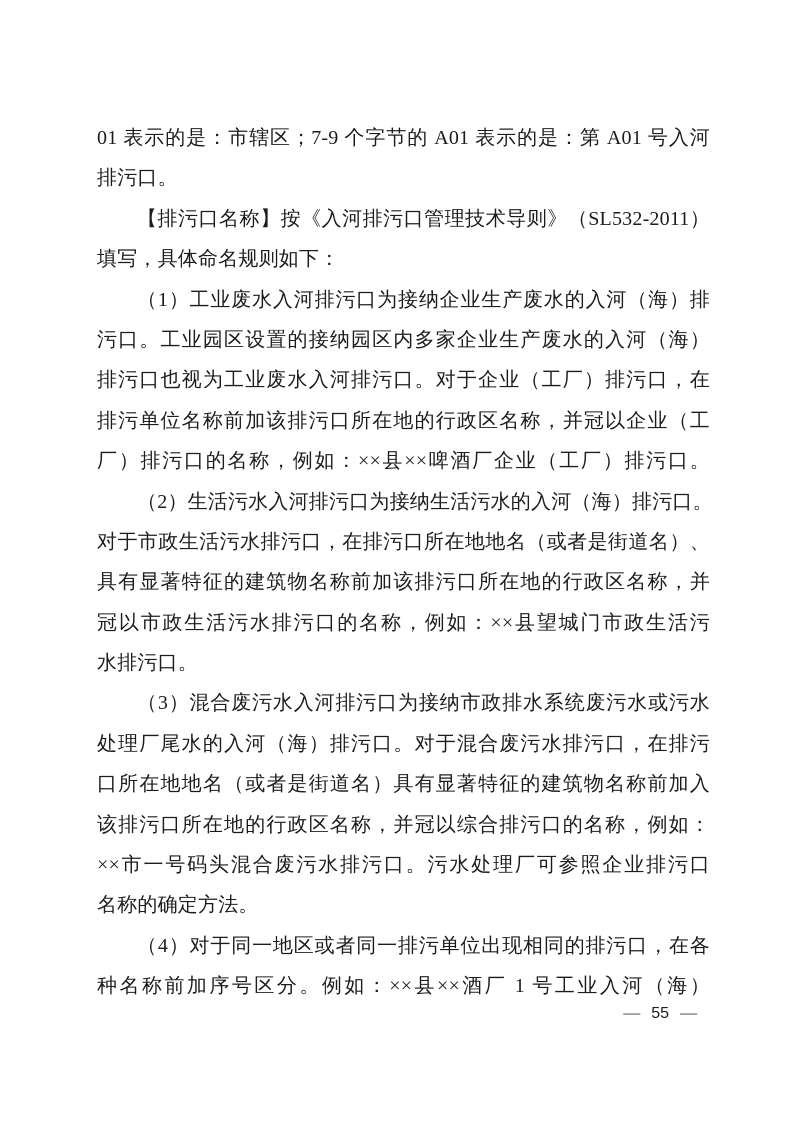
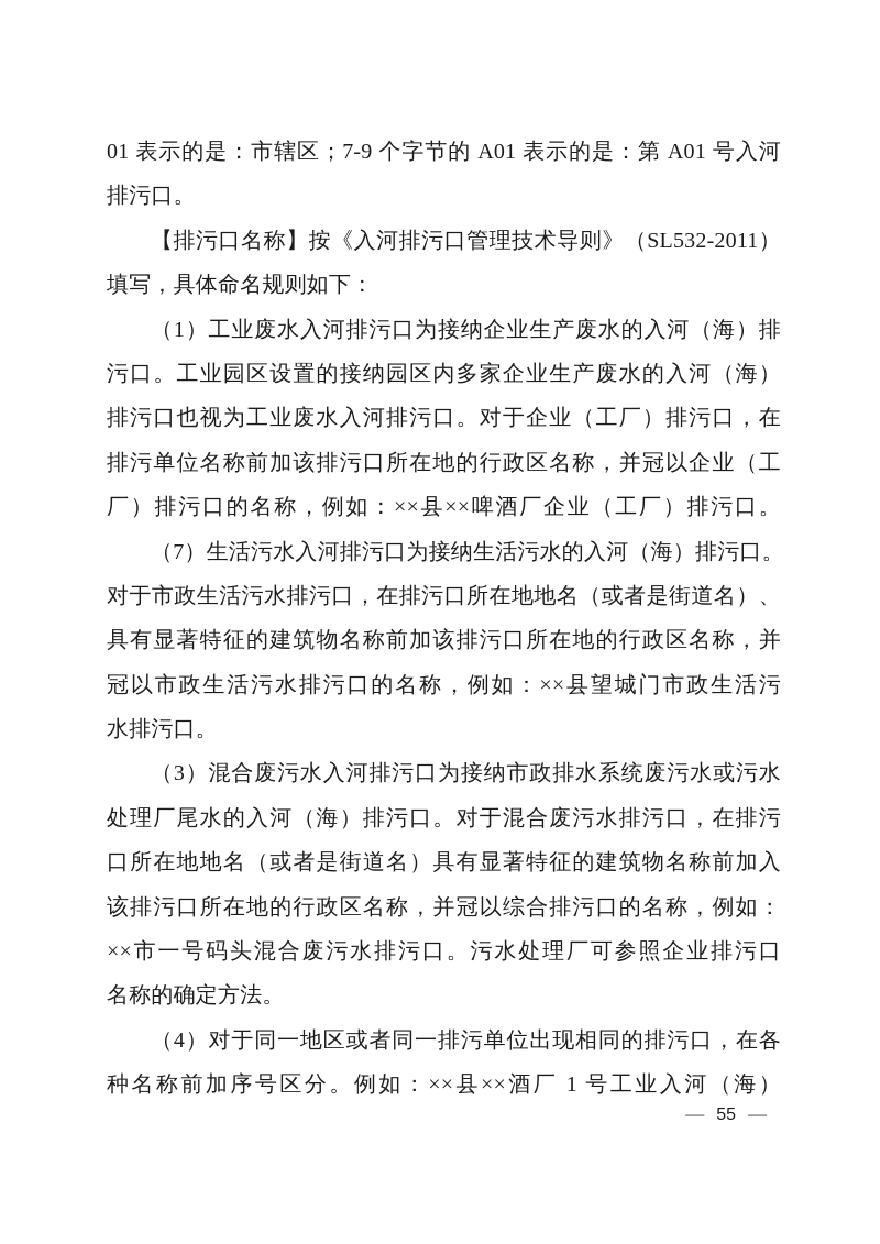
  01 表示的是：市辖区；7-9 个字节的 A01 表示的是：第 A01 号入河
  排污口。
  【排污口名称】按《入河排污口管理技术导则》（SL532-2011）
  填写，具体命名规则如下：
  （1）工业废水入河排污口为接纳企业生产废水的入河（海）排
  污口。工业园区设置的接纳园区内多家企业生产废水的入河（海）
  排污口也视为工业废水入河排污口。对于企业（工厂）排污口，在
  排污单位名称前加该排污口所在地的行政区名称，并冠以企业（工
  厂）排污口的名称，例如：××县××啤酒厂企业（工厂）排污口。
- （2）生活污水入河排污口为接纳生活污水的入河（海）排污口。
+ （7）生活污水入河排污口为接纳生活污水的入河（海）排污口。
  对于市政生活污水排污口，在排污口所在地地名（或者是街道名）、
  具有显著特征的建筑物名称前加该排污口所在地的行政区名称，并
  冠以市政生活污水排污口的名称，例如：××县望城门市政生活污
  水排污口。
  （3）混合废污水入河排污口为接纳市政排水系统废污水或污水
  处理厂尾水的入河（海）排污口。对于混合废污水排污口，在排污
  口所在地地名（或者是街道名）具有显著特征的建筑物名称前加入
  该排污口所在地的行政区名称，并冠以综合排污口的名称，例如：
  ××市一号码头混合废污水排污口。污水处理厂可参照企业排污口
  名称的确定方法。
  （4）对于同一地区或者同一排污单位出现相同的排污口，在各
  种名称前加序号区分。例如：××县××酒厂 1 号工业入河（海）
  —
  55
  —
